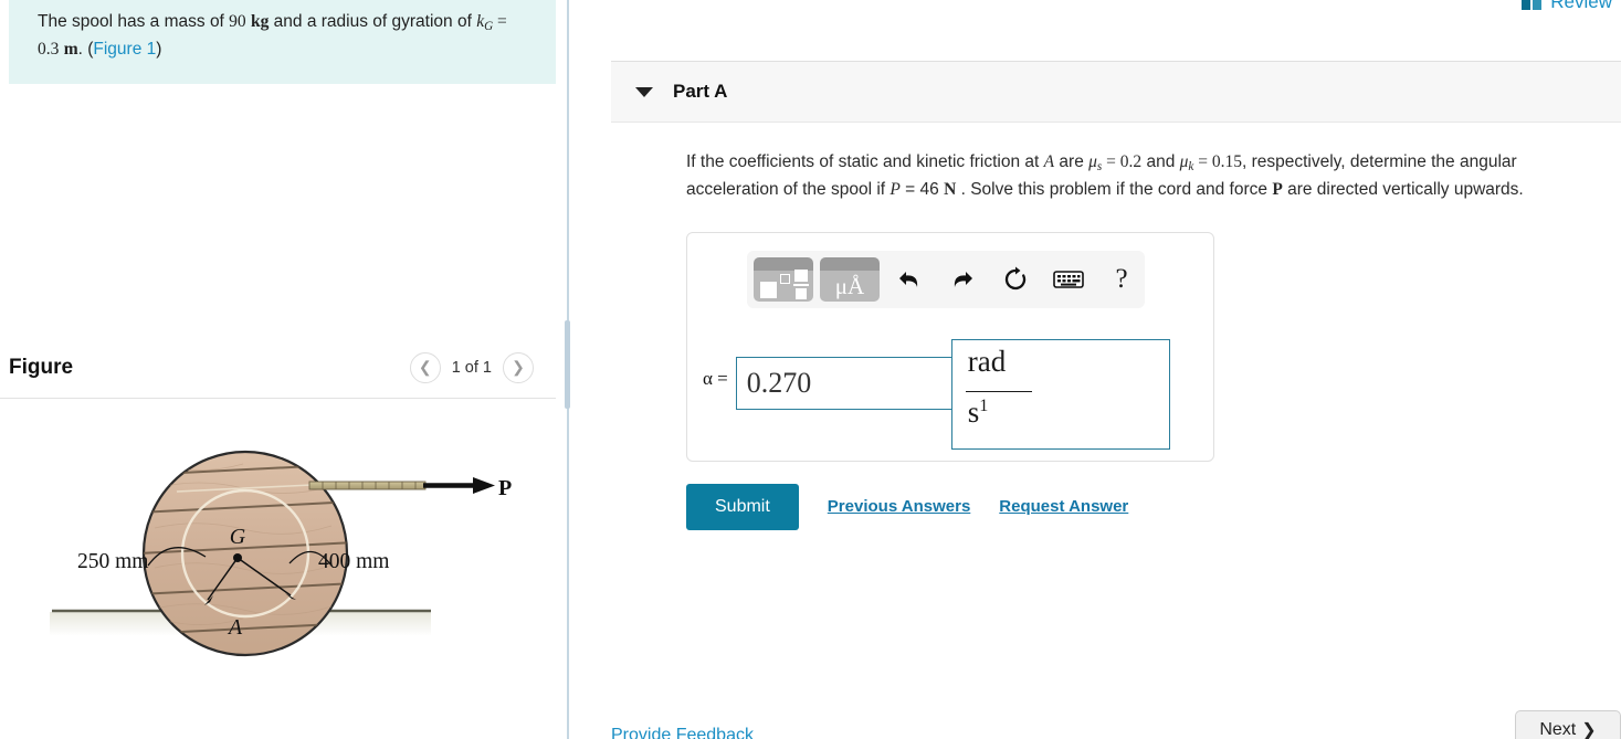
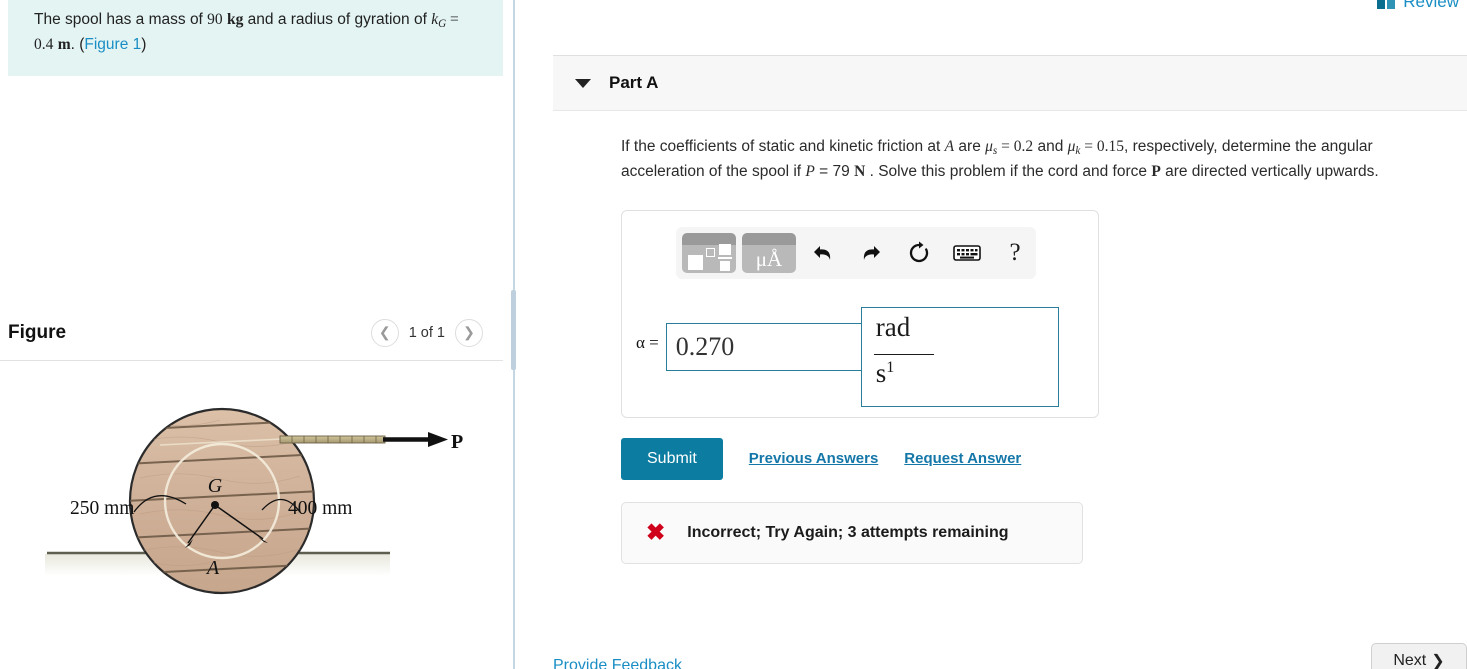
- The spool has a mass of 90 kg and a radius of gyration of kG = 0.3 m. (Figure 1)
+ The spool has a mass of 90 kg and a radius of gyration of kG = 0.4 m. (Figure 1)
  Figure
  ❮
  1 of 1
  ❯
  G
  250 mm
  400 mm
  A
  P
  Review
  Part A
- If the coefficients of static and kinetic friction at A are μs = 0.2 and μk = 0.15, respectively, determine the angular acceleration of the spool if P = 46 N . Solve this problem if the cord and force P are directed vertically upwards.
+ If the coefficients of static and kinetic friction at A are μs = 0.2 and μk = 0.15, respectively, determine the angular acceleration of the spool if P = 79 N . Solve this problem if the cord and force P are directed vertically upwards.
  μÅ
  ?
  α =
  0.270
  rad
  s1
  Submit
  Previous Answers
  Request Answer
+ ✖
+ Incorrect; Try Again; 3 attempts remaining
  Provide Feedback
  Next
  ❯
